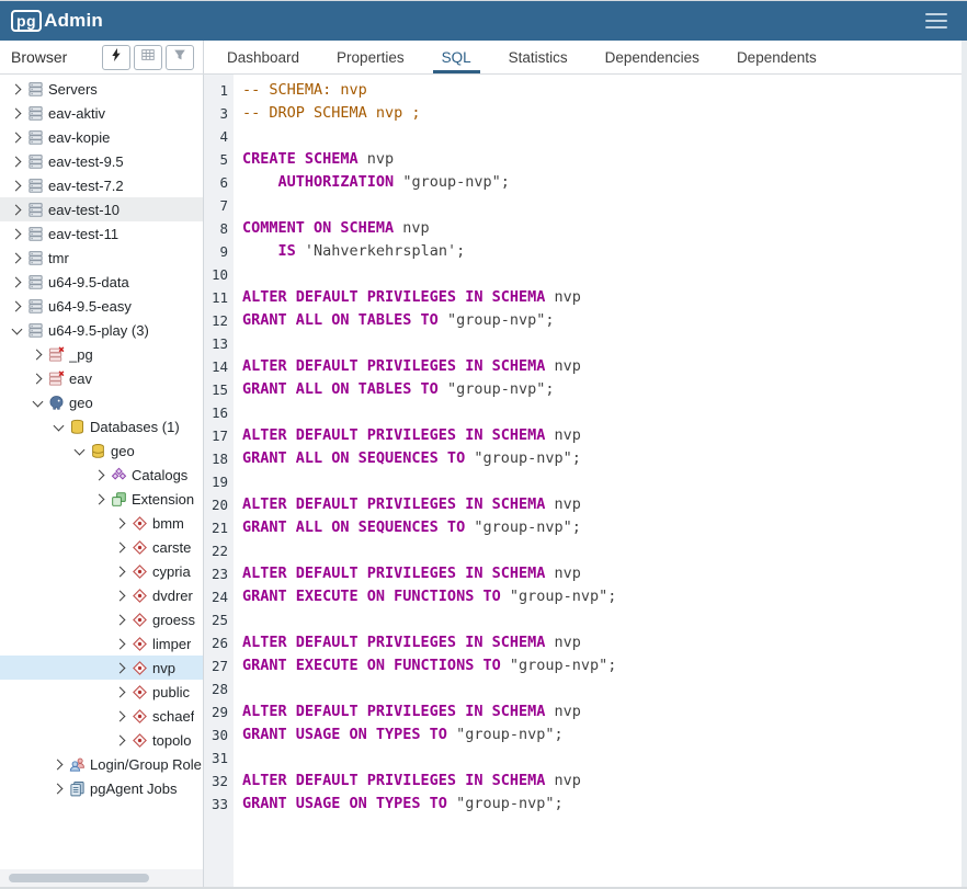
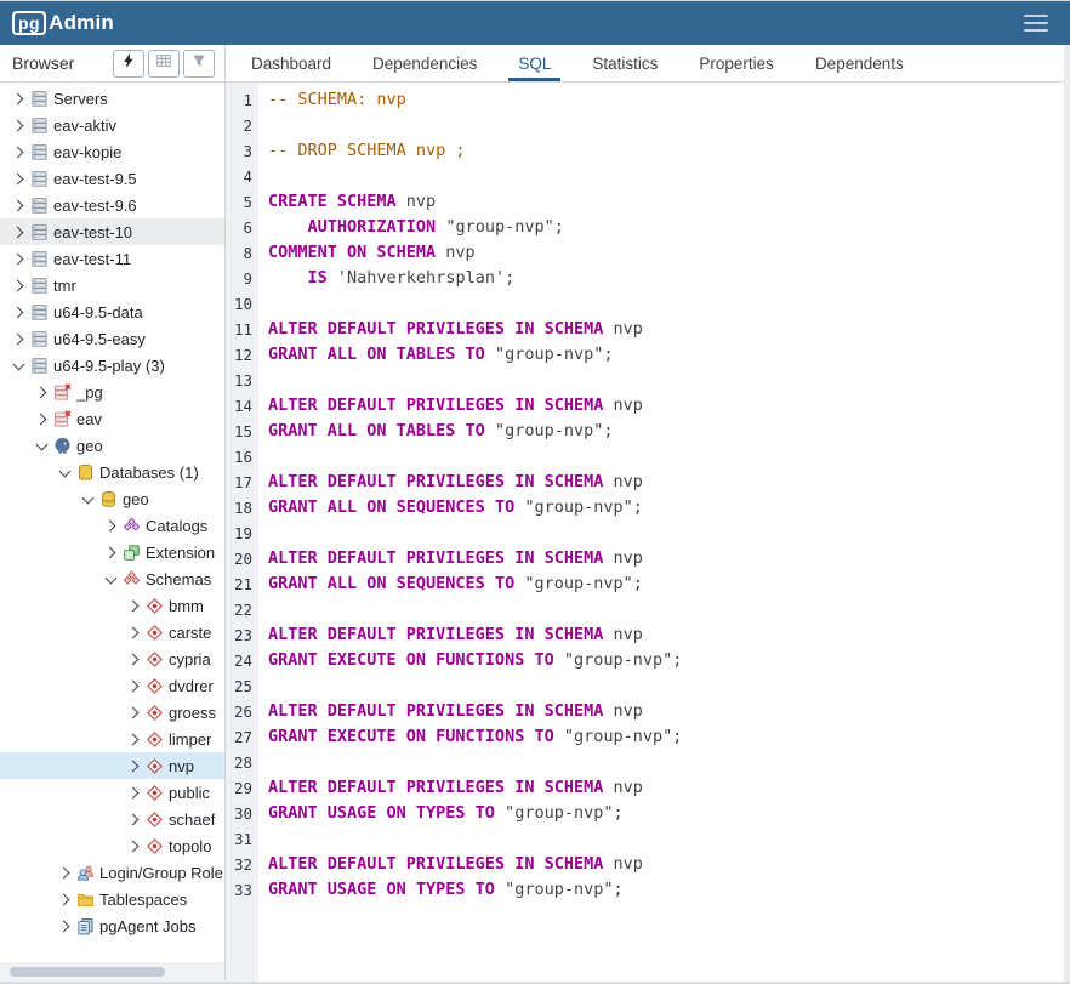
  pg
  Admin
  Browser
  Dashboard
- Properties
+ Dependencies
  SQL
  Statistics
- Dependencies
+ Properties
  Dependents
  Servers
  eav-aktiv
  eav-kopie
  eav-test-9.5
- eav-test-7.2
+ eav-test-9.6
  eav-test-10
  eav-test-11
  tmr
  u64-9.5-data
  u64-9.5-easy
  u64-9.5-play (3)
  _pg
  eav
  geo
  Databases (1)
  geo
  Catalogs
  Extension
+ Schemas
  bmm
  carste
  cypria
  dvdrer
  groess
  limper
  nvp
  public
  schaef
  topolo
  Login/Group Role
+ Tablespaces
  pgAgent Jobs
  1
  -- SCHEMA: nvp
+ 2
  3
  -- DROP SCHEMA nvp ;
  4
  5
  CREATE SCHEMA nvp
  6
  AUTHORIZATION "group-nvp";
- 7
  8
  COMMENT ON SCHEMA nvp
  9
  IS 'Nahverkehrsplan';
  10
  11
  ALTER DEFAULT PRIVILEGES IN SCHEMA nvp
  12
  GRANT ALL ON TABLES TO "group-nvp";
  13
  14
  ALTER DEFAULT PRIVILEGES IN SCHEMA nvp
  15
  GRANT ALL ON TABLES TO "group-nvp";
  16
  17
  ALTER DEFAULT PRIVILEGES IN SCHEMA nvp
  18
  GRANT ALL ON SEQUENCES TO "group-nvp";
  19
  20
  ALTER DEFAULT PRIVILEGES IN SCHEMA nvp
  21
  GRANT ALL ON SEQUENCES TO "group-nvp";
  22
  23
  ALTER DEFAULT PRIVILEGES IN SCHEMA nvp
  24
  GRANT EXECUTE ON FUNCTIONS TO "group-nvp";
  25
  26
  ALTER DEFAULT PRIVILEGES IN SCHEMA nvp
  27
  GRANT EXECUTE ON FUNCTIONS TO "group-nvp";
  28
  29
  ALTER DEFAULT PRIVILEGES IN SCHEMA nvp
  30
  GRANT USAGE ON TYPES TO "group-nvp";
  31
  32
  ALTER DEFAULT PRIVILEGES IN SCHEMA nvp
  33
  GRANT USAGE ON TYPES TO "group-nvp";
